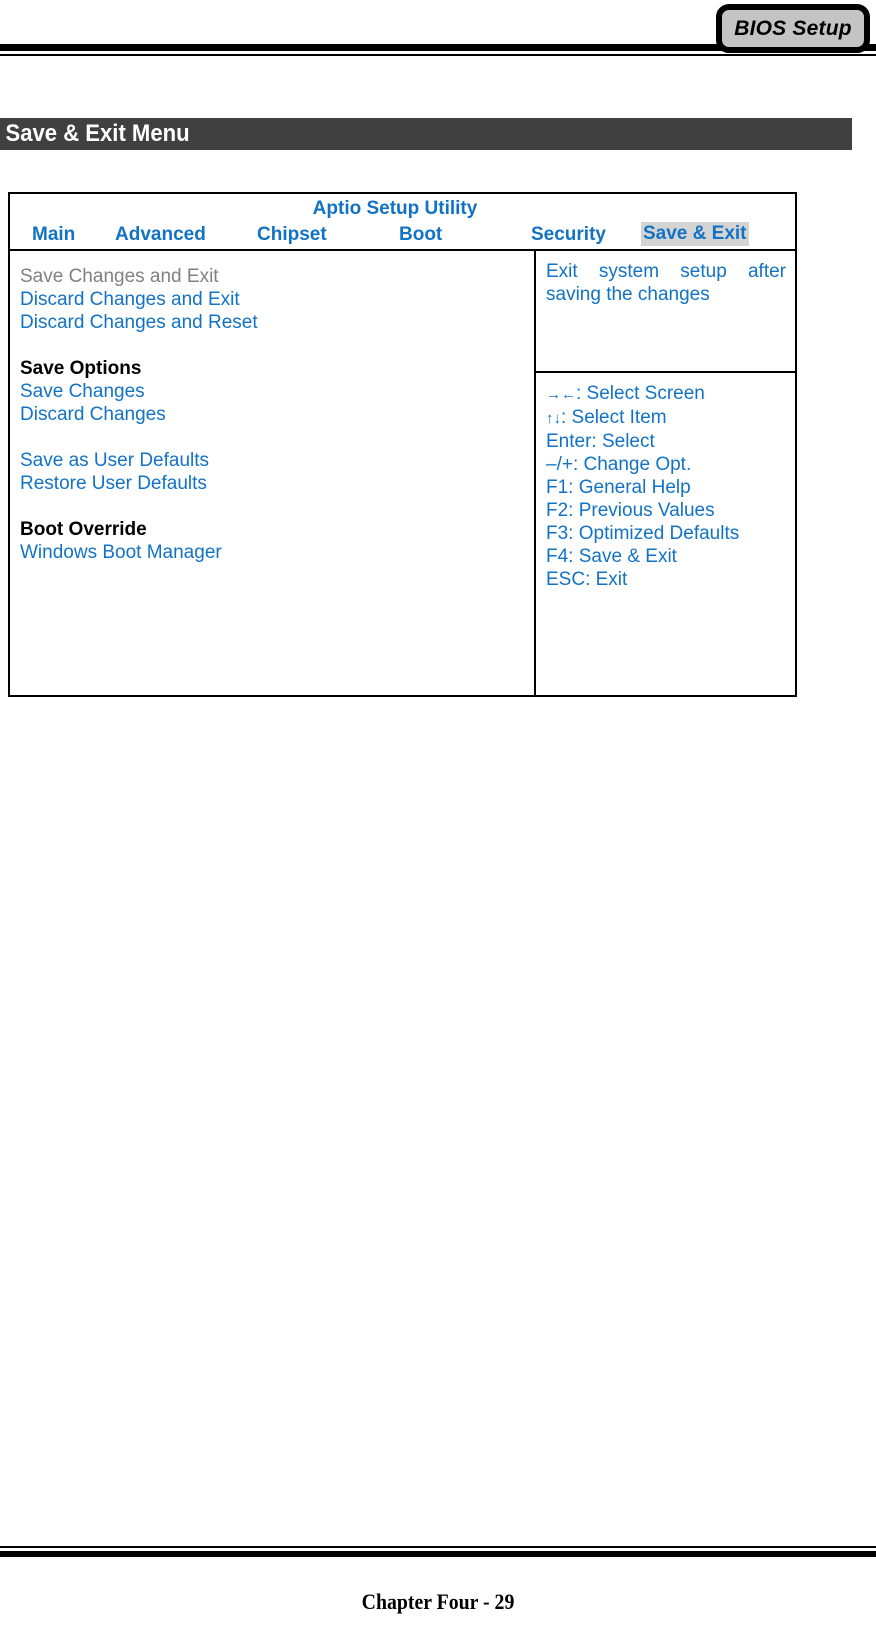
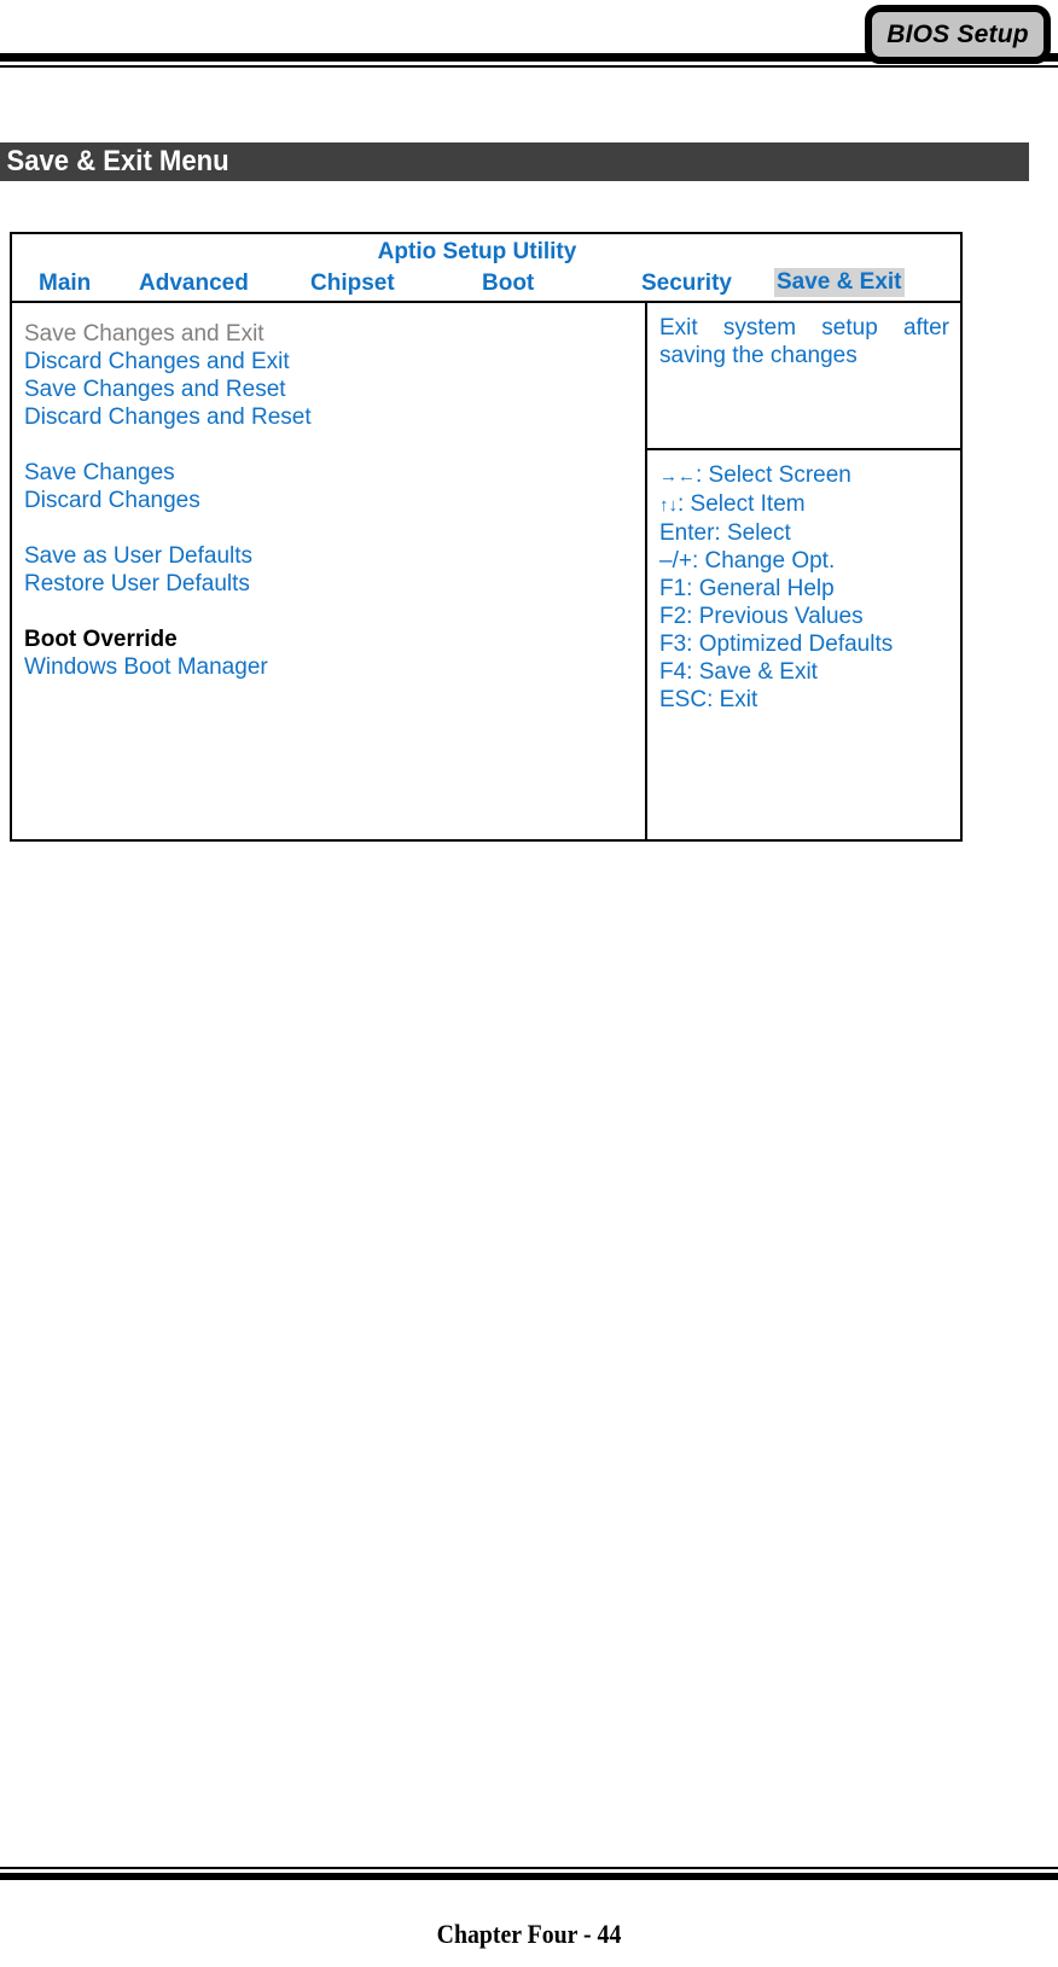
  BIOS Setup
  Save & Exit Menu
  Aptio Setup Utility
  Main
  Advanced
  Chipset
  Boot
  Security
  Save & Exit
  Save Changes and Exit
  Discard Changes and Exit
+ Save Changes and Reset
  Discard Changes and Reset
- Save Options
  Save Changes
  Discard Changes
  Save as User Defaults
  Restore User Defaults
  Boot Override
  Windows Boot Manager
  Exit system setup after saving the changes
  →←: Select Screen
  ↑↓: Select Item
  Enter: Select
  –/+: Change Opt.
  F1: General Help
  F2: Previous Values
  F3: Optimized Defaults
  F4: Save & Exit
  ESC: Exit
- Chapter Four - 29
+ Chapter Four - 44
